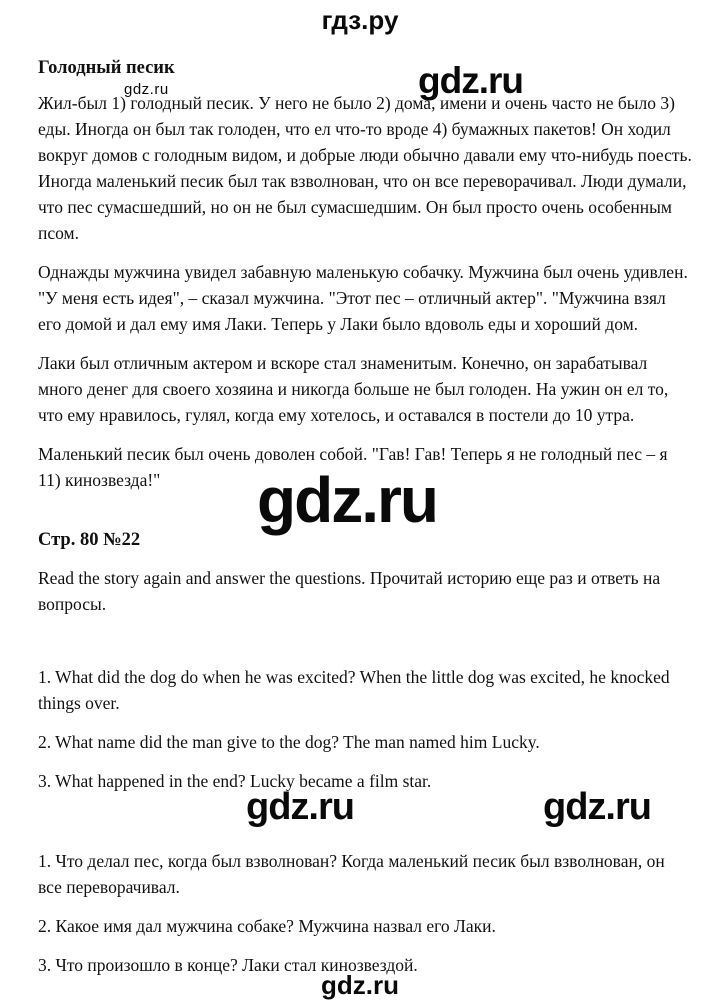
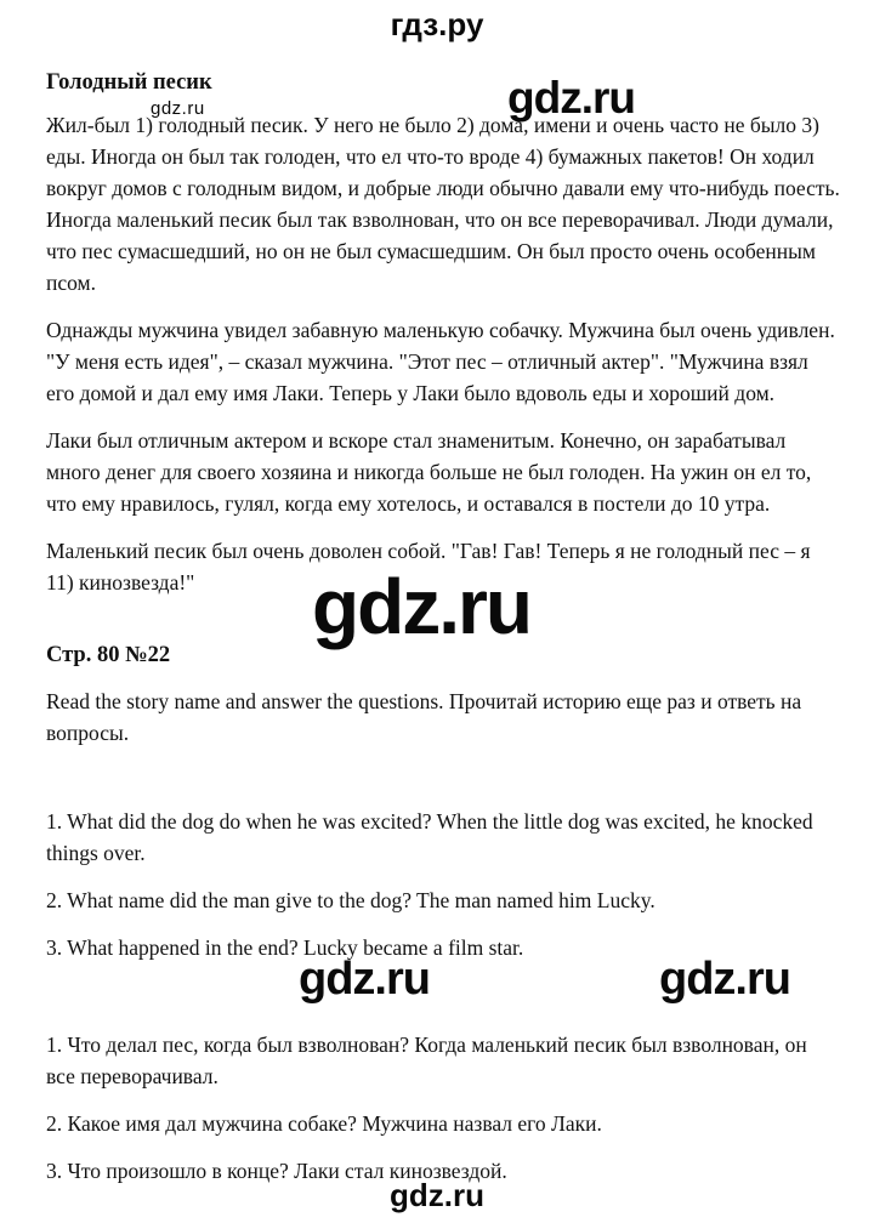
  гдз.ру
  Голодный песик
  Жил-был 1) голодный песик. У него не было 2) дома, имени и очень часто не было 3) еды. Иногда он был так голоден, что ел что-то вроде 4) бумажных пакетов! Он ходил вокруг домов с голодным видом, и добрые люди обычно давали ему что-нибудь поесть. Иногда маленький песик был так взволнован, что он все переворачивал. Люди думали, что пес сумасшедший, но он не был сумасшедшим. Он был просто очень особенным псом.
  Однажды мужчина увидел забавную маленькую собачку. Мужчина был очень удивлен. "У меня есть идея", – сказал мужчина. "Этот пес – отличный актер". "Мужчина взял его домой и дал ему имя Лаки. Теперь у Лаки было вдоволь еды и хороший дом.
  Лаки был отличным актером и вскоре стал знаменитым. Конечно, он зарабатывал много денег для своего хозяина и никогда больше не был голоден. На ужин он ел то, что ему нравилось, гулял, когда ему хотелось, и оставался в постели до 10 утра.
  Маленький песик был очень доволен собой. "Гав! Гав! Теперь я не голодный пес – я 11) кинозвезда!"
  Стр. 80 №22
- Read the story again and answer the questions. Прочитай историю еще раз и ответь на вопросы.
+ Read the story name and answer the questions. Прочитай историю еще раз и ответь на вопросы.
  1. What did the dog do when he was excited? When the little dog was excited, he knocked things over.
  2. What name did the man give to the dog? The man named him Lucky.
  3. What happened in the end? Lucky became a film star.
  1. Что делал пес, когда был взволнован? Когда маленький песик был взволнован, он все переворачивал.
  2. Какое имя дал мужчина собаке? Мужчина назвал его Лаки.
  3. Что произошло в конце? Лаки стал кинозвездой.
  gdz.ru
  gdz.ru
  gdz.ru
  gdz.ru
  gdz.ru
  gdz.ru
